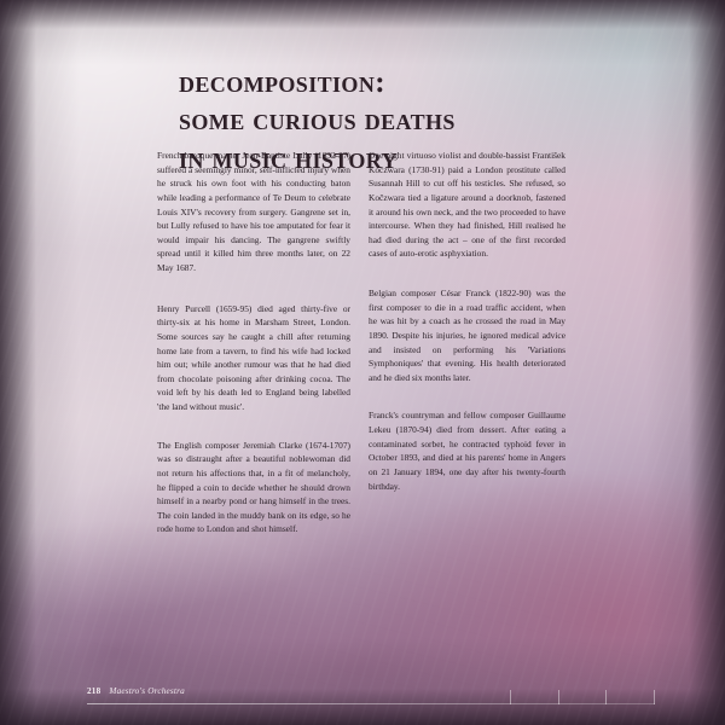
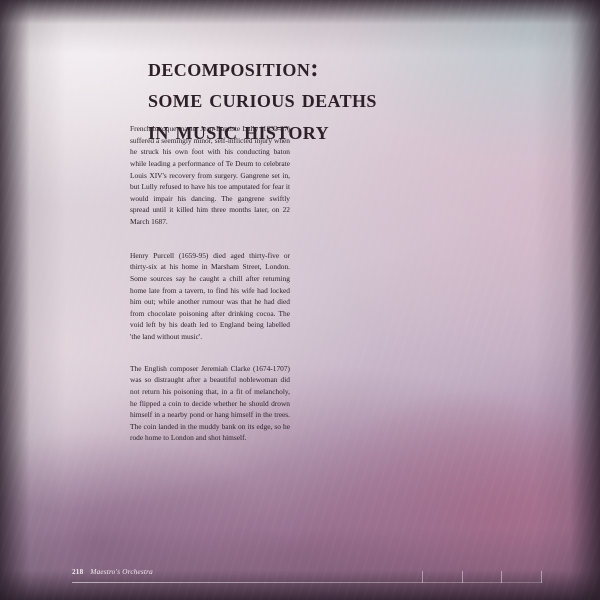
  decomposition:
  some curious deaths
  in music history
- French baroque master Jean-Baptiste Lully (1632-87) suffered a seemingly minor, self-inflicted injury when he struck his own foot with his conducting baton while leading a performance of Te Deum to celebrate Louis XIV's recovery from surgery. Gangrene set in, but Lully refused to have his toe amputated for fear it would impair his dancing. The gangrene swiftly spread until it killed him three months later, on 22 May 1687.
+ French baroque master Jean-Baptiste Lully (1632-87) suffered a seemingly minor, self-inflicted injury when he struck his own foot with his conducting baton while leading a performance of Te Deum to celebrate Louis XIV's recovery from surgery. Gangrene set in, but Lully refused to have his toe amputated for fear it would impair his dancing. The gangrene swiftly spread until it killed him three months later, on 22 March 1687.
  Henry Purcell (1659-95) died aged thirty-five or thirty-six at his home in Marsham Street, London. Some sources say he caught a chill after returning home late from a tavern, to find his wife had locked him out; while another rumour was that he had died from chocolate poisoning after drinking cocoa. The void left by his death led to England being labelled 'the land without music'.
- The English composer Jeremiah Clarke (1674-1707) was so distraught after a beautiful noblewoman did not return his affections that, in a fit of melancholy, he flipped a coin to decide whether he should drown himself in a nearby pond or hang himself in the trees. The coin landed in the muddy bank on its edge, so he rode home to London and shot himself.
+ The English composer Jeremiah Clarke (1674-1707) was so distraught after a beautiful noblewoman did not return his poisoning that, in a fit of melancholy, he flipped a coin to decide whether he should drown himself in a nearby pond or hang himself in the trees. The coin landed in the muddy bank on its edge, so he rode home to London and shot himself.
- One night virtuoso violist and double-bassist František Kočzwara (1730-91) paid a London prostitute called Susannah Hill to cut off his testicles. She refused, so Kočzwara tied a ligature around a doorknob, fastened it around his own neck, and the two proceeded to have intercourse. When they had finished, Hill realised he had died during the act – one of the first recorded cases of auto-erotic asphyxiation.
- Belgian composer César Franck (1822-90) was the first composer to die in a road traffic accident, when he was hit by a coach as he crossed the road in May 1890. Despite his injuries, he ignored medical advice and insisted on performing his 'Variations Symphoniques' that evening. His health deteriorated and he died six months later.
- Franck's countryman and fellow composer Guillaume Lekeu (1870-94) died from dessert. After eating a contaminated sorbet, he contracted typhoid fever in October 1893, and died at his parents' home in Angers on 21 January 1894, one day after his twenty-fourth birthday.
  218
  Maestro's Orchestra
